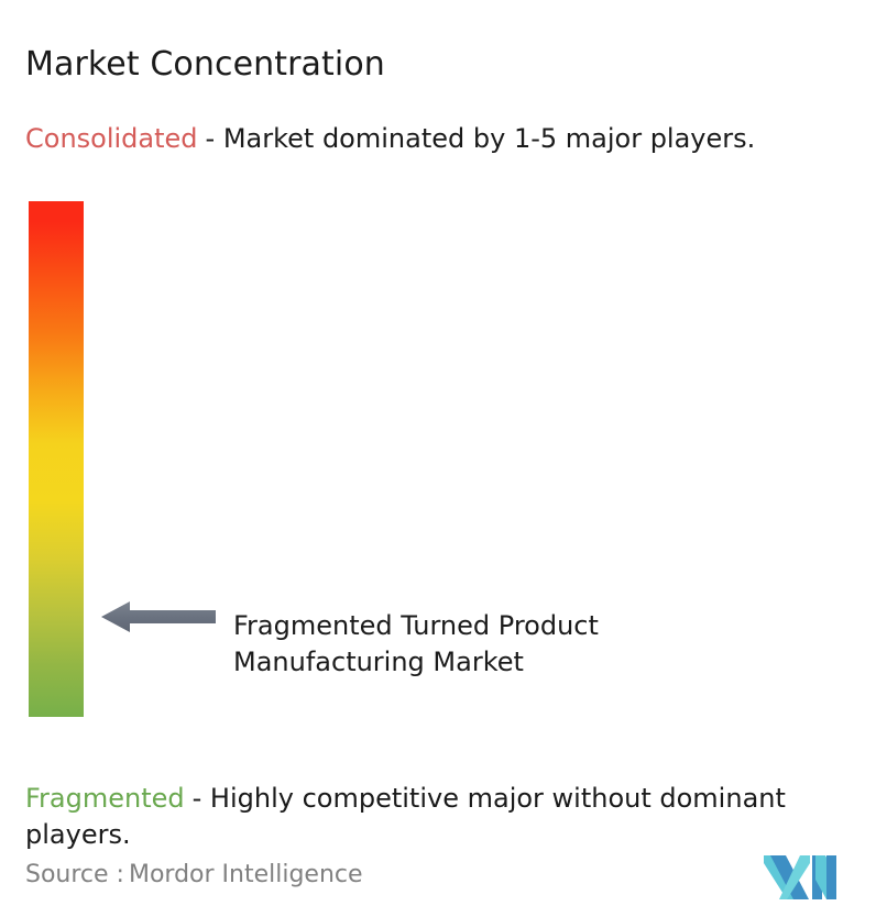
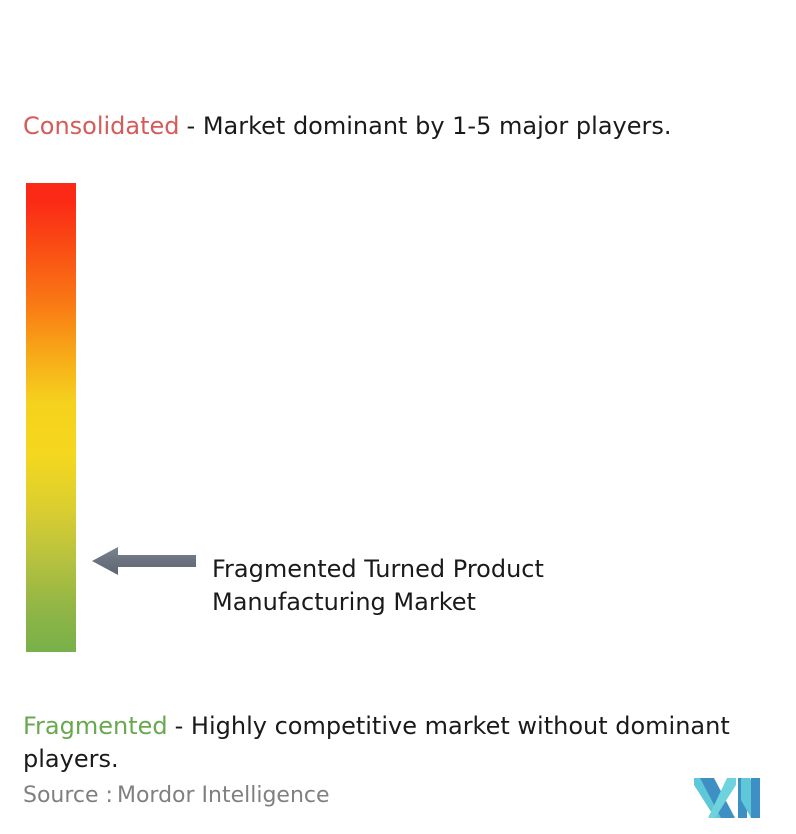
- Market Concentration
- Consolidated - Market dominated by 1-5 major players.
+ Consolidated - Market dominant by 1-5 major players.
  Fragmented Turned Product Manufacturing Market
- Fragmented - Highly competitive major without dominant players.
+ Fragmented - Highly competitive market without dominant players.
  Source : Mordor Intelligence
